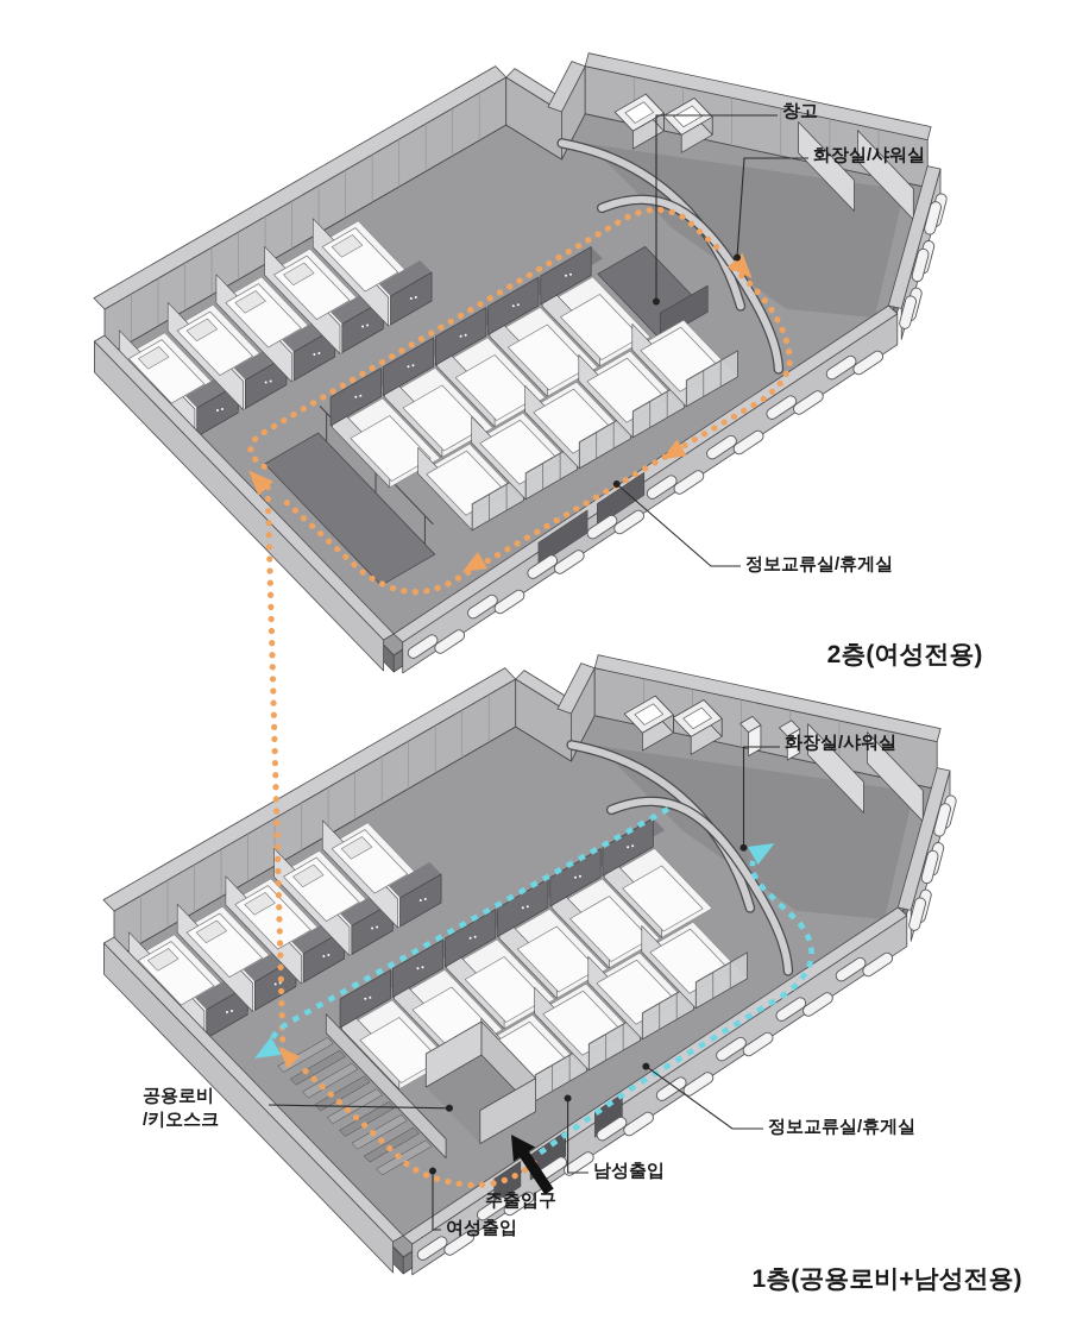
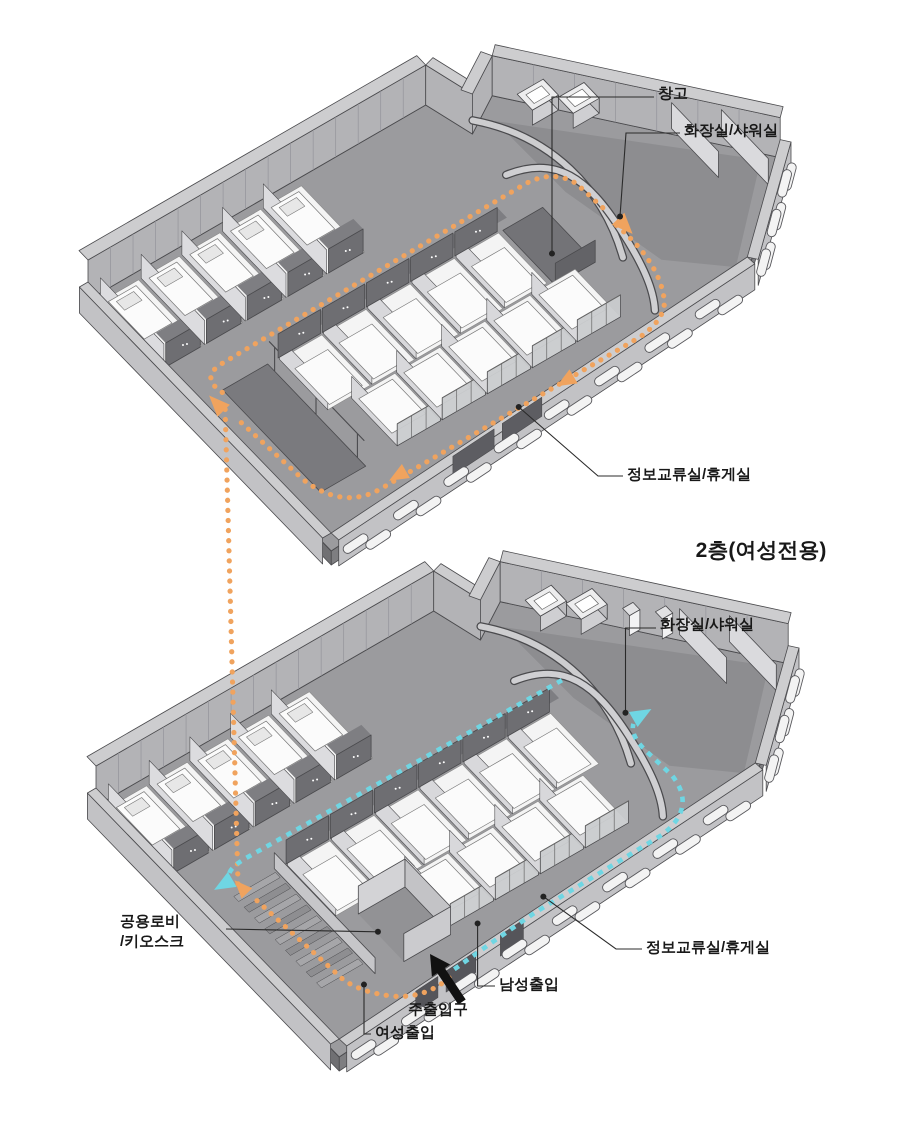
  창고
  화장실/샤워실
  정보교류실/휴게실
  2층(여성전용)
  화장실/샤워실
  공용로비
  /키오스크
  정보교류실/휴게실
  남성출입
  주출입구
  여성출입
- 1층(공용로비+남성전용)
